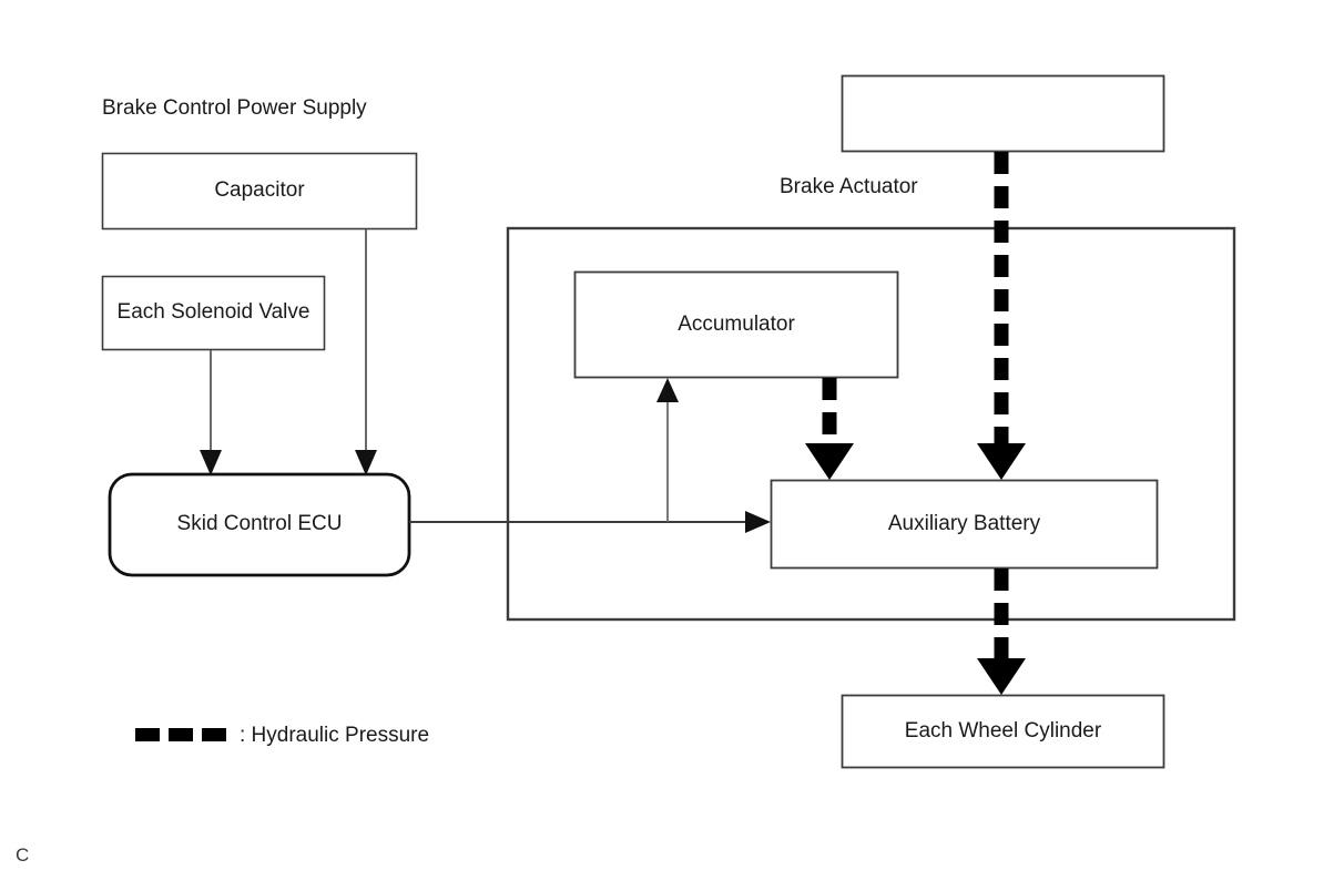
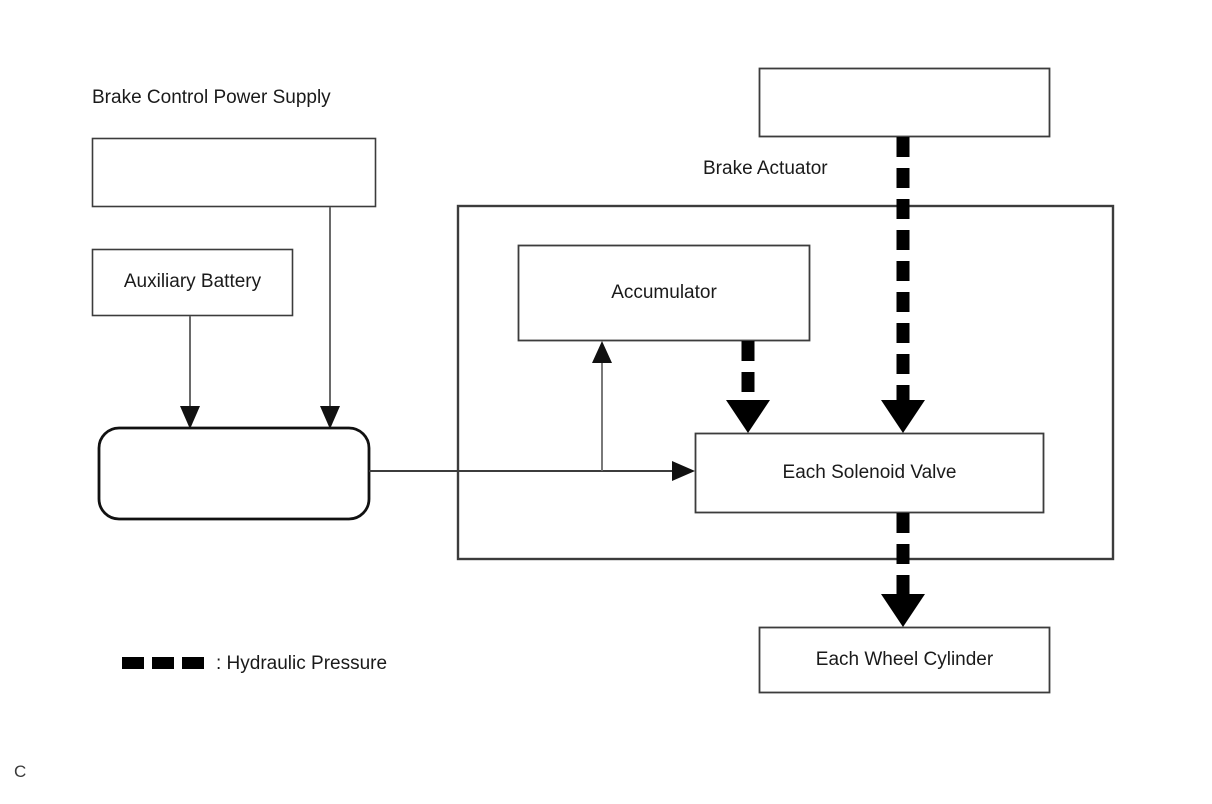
  Brake Control Power Supply
  Brake Actuator
- Capacitor
- Each Solenoid Valve
+ Auxiliary Battery
- Skid Control ECU
  Accumulator
- Auxiliary Battery
+ Each Solenoid Valve
  Each Wheel Cylinder
  : Hydraulic Pressure
  C
